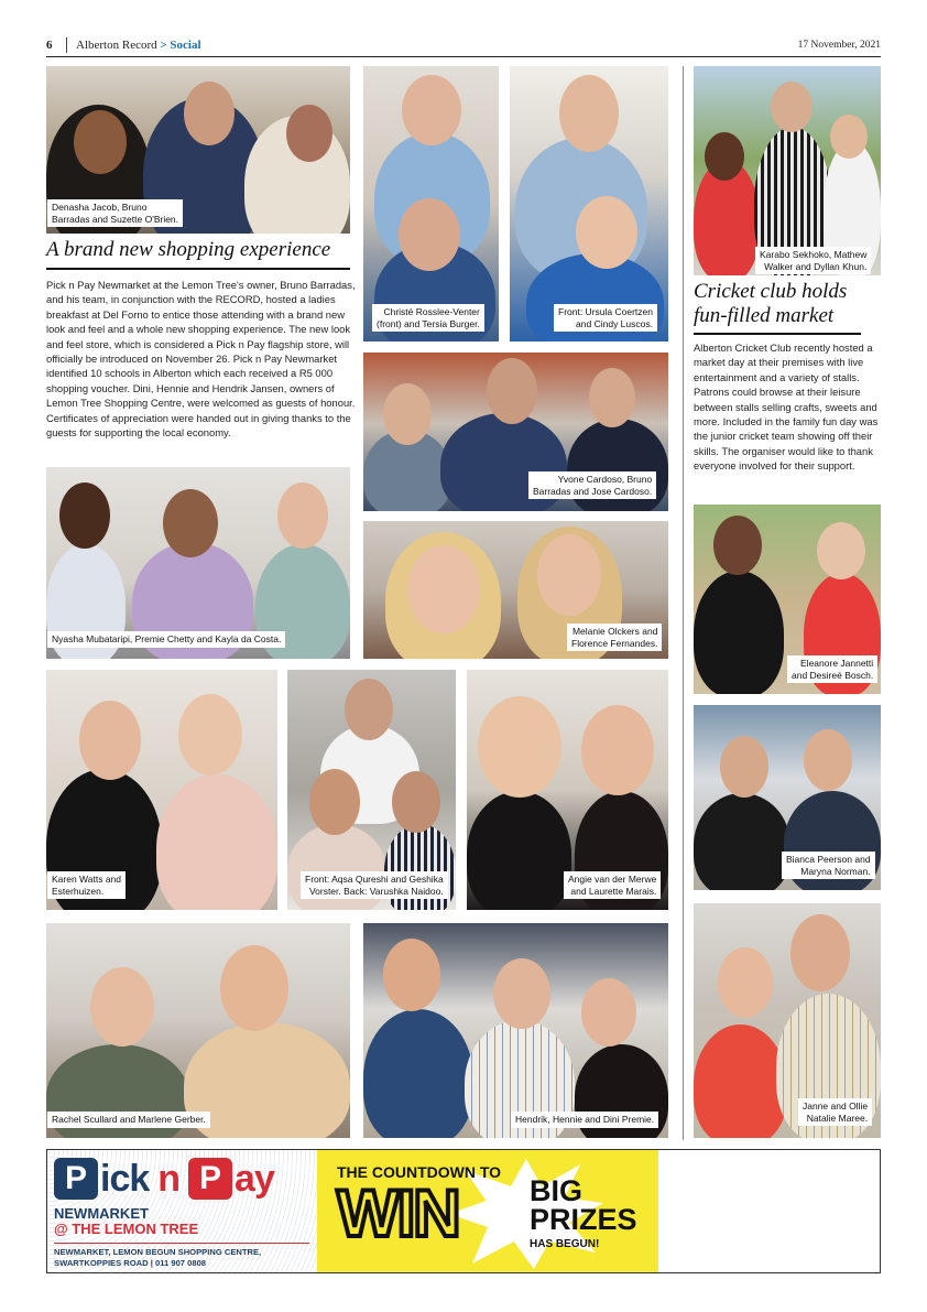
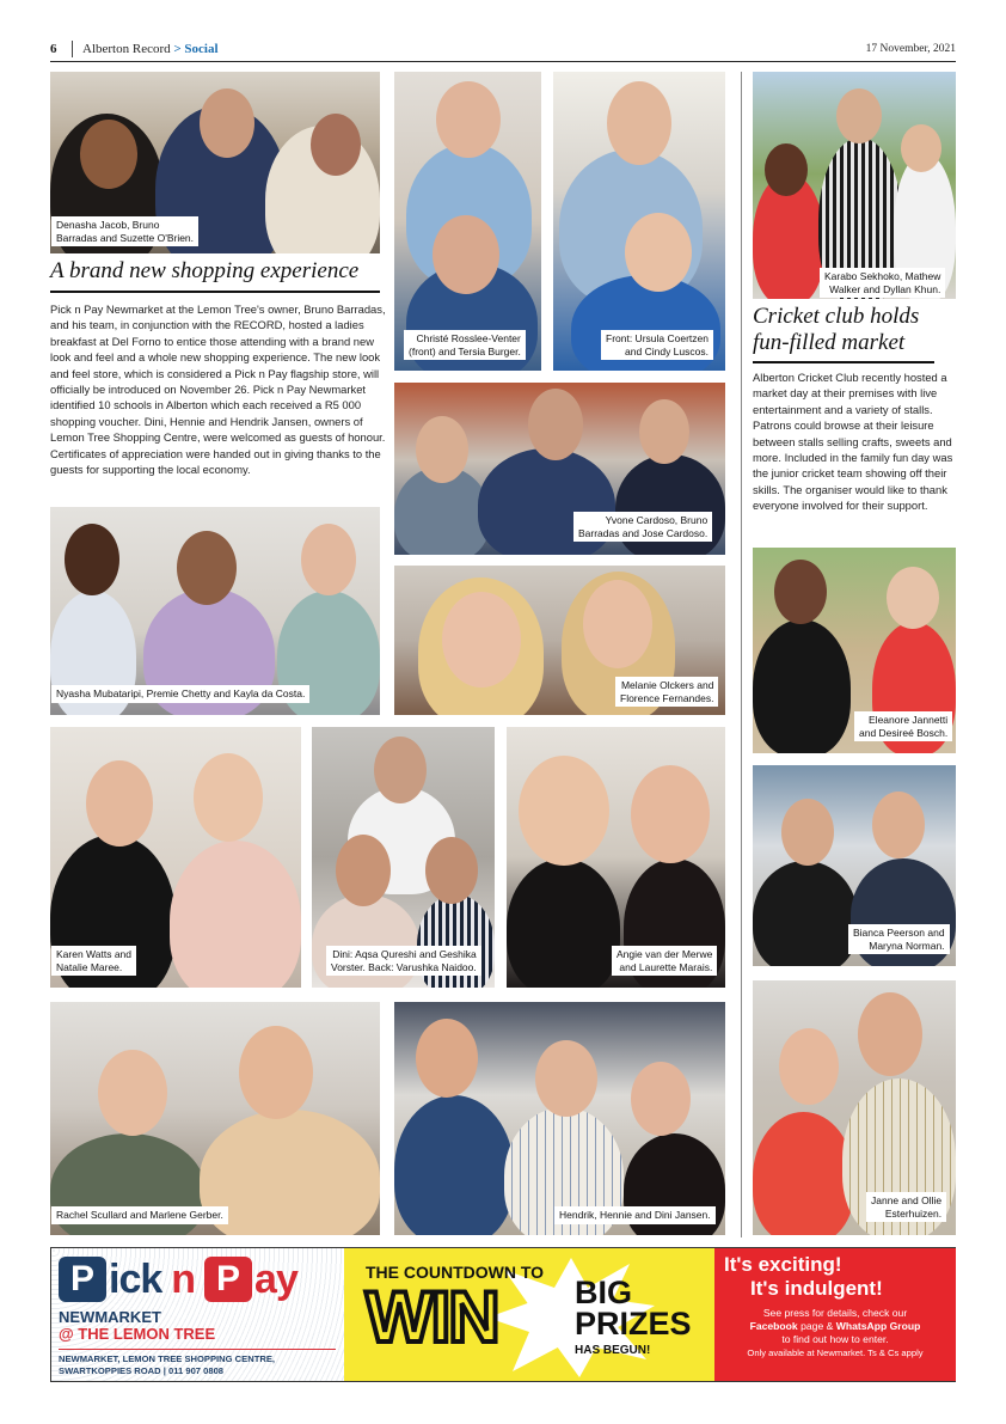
  6
  Alberton Record > Social
  17 November, 2021
  Denasha Jacob, Bruno
  Barradas and Suzette O'Brien.
  A brand new shopping experience
  Pick n Pay Newmarket at the Lemon Tree's owner, Bruno Barradas, and his team, in conjunction with the RECORD, hosted a ladies breakfast at Del Forno to entice those attending with a brand new look and feel and a whole new shopping experience. The new look and feel store, which is considered a Pick n Pay flagship store, will officially be introduced on November 26. Pick n Pay Newmarket identified 10 schools in Alberton which each received a R5 000 shopping voucher. Dini, Hennie and Hendrik Jansen, owners of Lemon Tree Shopping Centre, were welcomed as guests of honour. Certificates of appreciation were handed out in giving thanks to the guests for supporting the local economy.
  Christé Rosslee-Venter
  (front) and Tersia Burger.
  Front: Ursula Coertzen
  and Cindy Luscos.
  Karabo Sekhoko, Mathew
  Walker and Dyllan Khun.
  Cricket club holds
  fun-filled market
  Alberton Cricket Club recently hosted a market day at their premises with live entertainment and a variety of stalls. Patrons could browse at their leisure between stalls selling crafts, sweets and more. Included in the family fun day was the junior cricket team showing off their skills. The organiser would like to thank everyone involved for their support.
  Yvone Cardoso, Bruno
  Barradas and Jose Cardoso.
  Nyasha Mubataripi, Premie Chetty and Kayla da Costa.
  Melanie Olckers and
  Florence Fernandes.
  Eleanore Jannetti
  and Desireé Bosch.
  Karen Watts and
- Esterhuizen.
+ Natalie Maree.
- Front: Aqsa Qureshi and Geshika
+ Dini: Aqsa Qureshi and Geshika
  Vorster. Back: Varushka Naidoo.
  Angie van der Merwe
  and Laurette Marais.
  Bianca Peerson and
  Maryna Norman.
  Rachel Scullard and Marlene Gerber.
- Hendrik, Hennie and Dini Premie.
+ Hendrik, Hennie and Dini Jansen.
  Janne and Ollie
- Natalie Maree.
+ Esterhuizen.
  P
  ick
  n
  P
  ay
  NEWMARKET
  @ THE LEMON TREE
- NEWMARKET, LEMON BEGUN SHOPPING CENTRE,
+ NEWMARKET, LEMON TREE SHOPPING CENTRE,
  SWARTKOPPIES ROAD | 011 907 0808
  THE COUNTDOWN TO
  WIN
  BIG
  PRIZES
  HAS BEGUN!
+ It's exciting!
+ It's indulgent!
+ See press for details, check our
+ Facebook page & WhatsApp Group
+ to find out how to enter.
+ Only available at Newmarket. Ts & Cs apply
